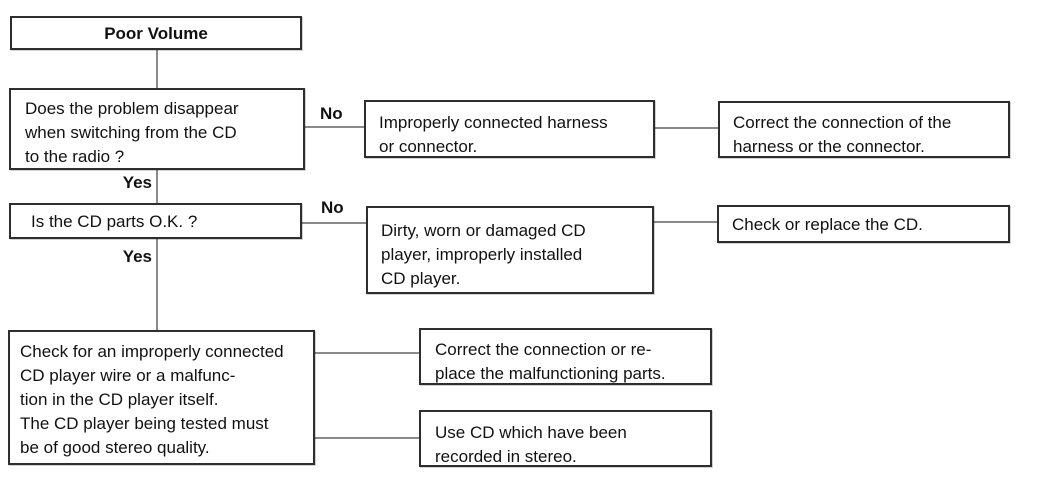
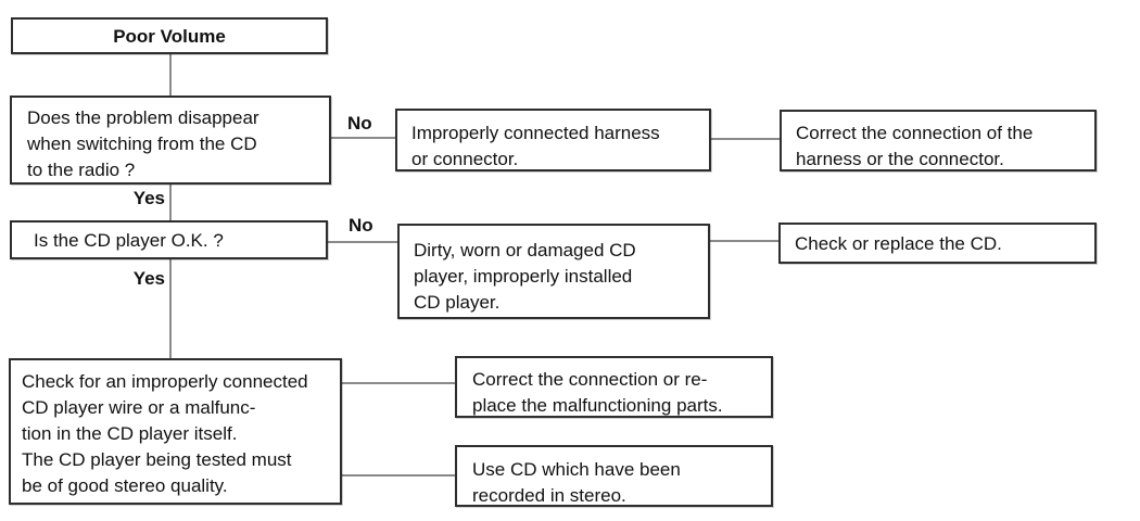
  No
  Yes
  No
  Yes
  Poor Volume
  Does the problem disappear
  when switching from the CD
  to the radio ?
  Improperly connected harness
  or connector.
  Correct the connection of the
  harness or the connector.
- Is the CD parts O.K. ?
+ Is the CD player O.K. ?
  Dirty, worn or damaged CD
  player, improperly installed
  CD player.
  Check or replace the CD.
  Check for an improperly connected
  CD player wire or a malfunc-
  tion in the CD player itself.
  The CD player being tested must
  be of good stereo quality.
  Correct the connection or re-
  place the malfunctioning parts.
  Use CD which have been
  recorded in stereo.
